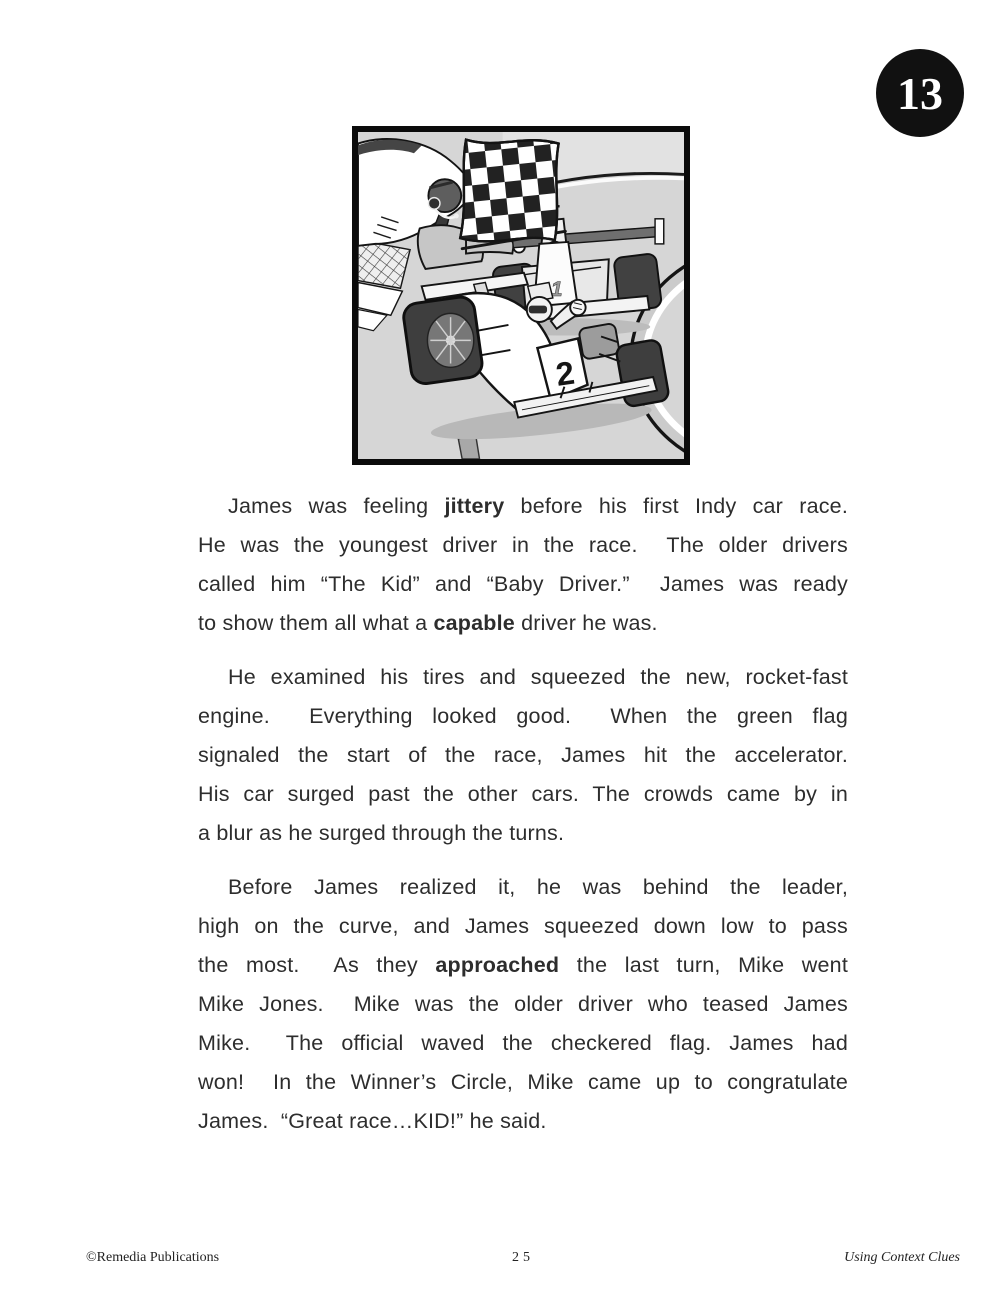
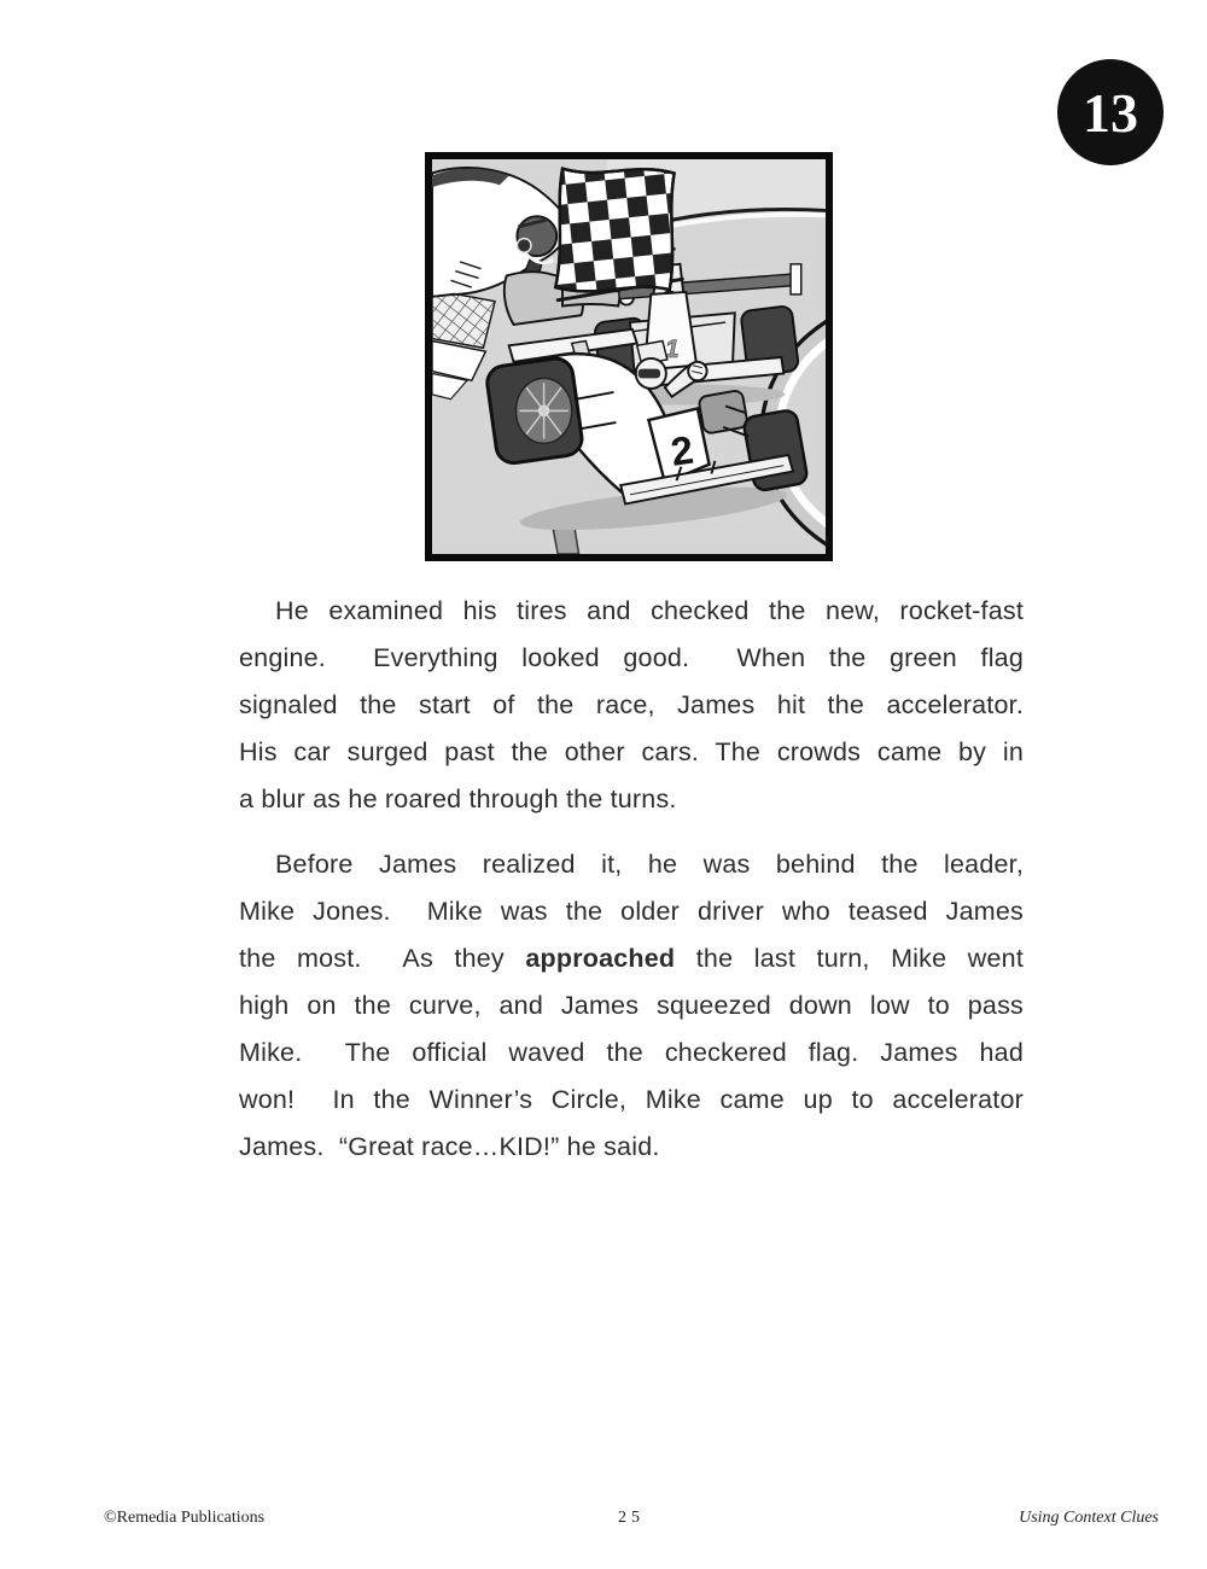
  13
  1
- James was feeling jittery before his first Indy car race.
- He was the youngest driver in the race. The older drivers
- called him “The Kid” and “Baby Driver.” James was ready
- to show them all what a capable driver he was.
- He examined his tires and squeezed the new, rocket-fast
+ He examined his tires and checked the new, rocket-fast
  engine. Everything looked good. When the green flag
  signaled the start of the race, James hit the accelerator.
  His car surged past the other cars. The crowds came by in
- a blur as he surged through the turns.
+ a blur as he roared through the turns.
  Before James realized it, he was behind the leader,
- high on the curve, and James squeezed down low to pass
+ Mike Jones. Mike was the older driver who teased James
  the most. As they approached the last turn, Mike went
- Mike Jones. Mike was the older driver who teased James
+ high on the curve, and James squeezed down low to pass
  Mike. The official waved the checkered flag. James had
- won! In the Winner’s Circle, Mike came up to congratulate
+ won! In the Winner’s Circle, Mike came up to accelerator
  James. “Great race…KID!” he said.
  ©Remedia Publications
  25
  Using Context Clues
